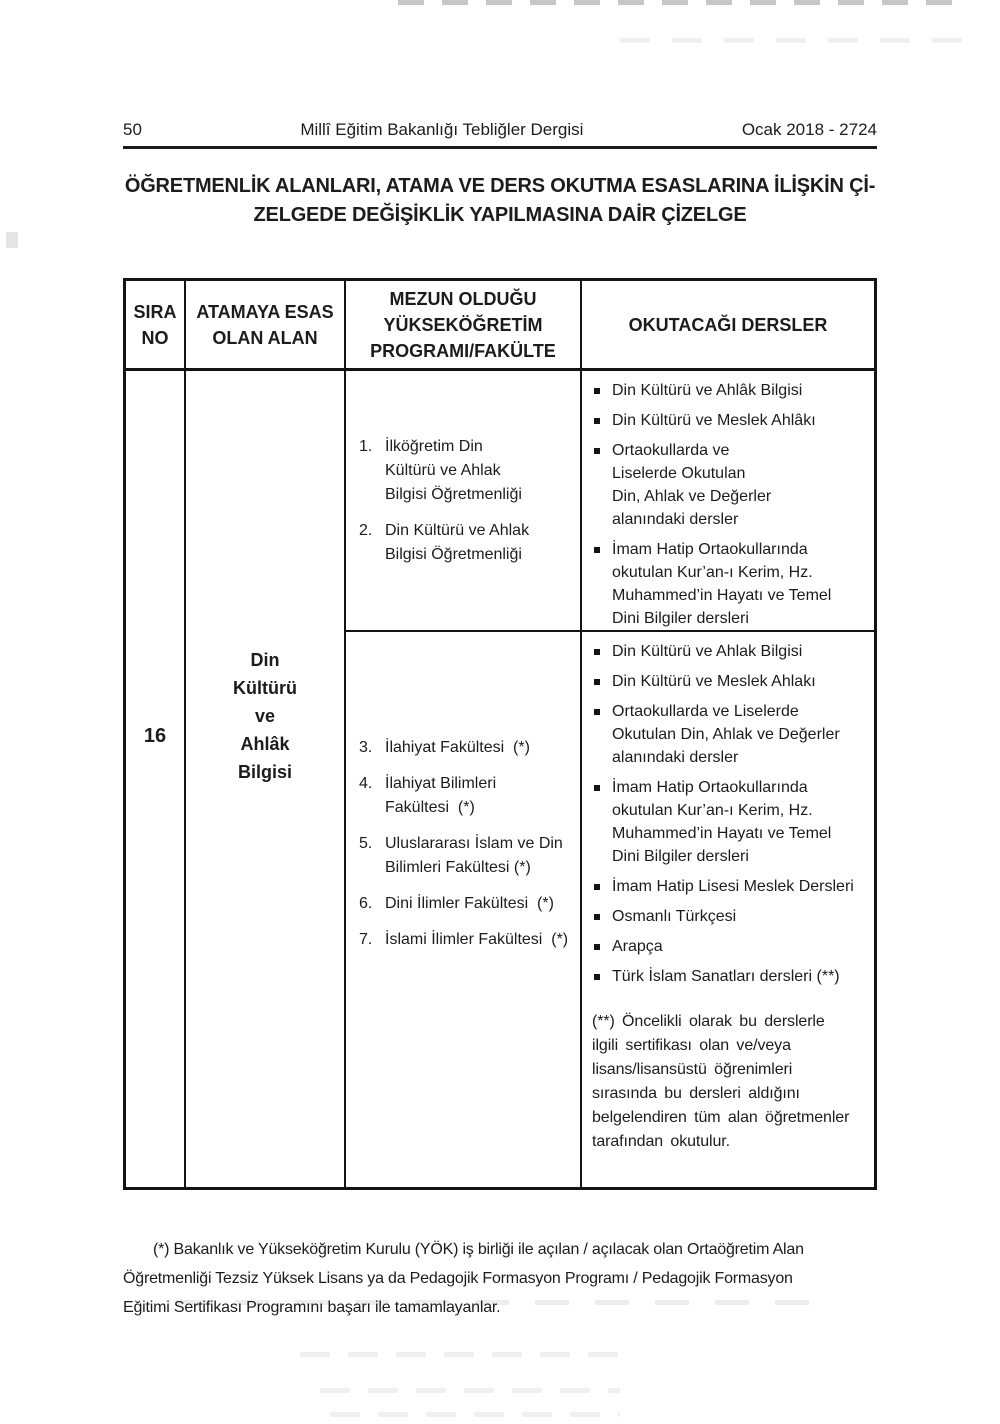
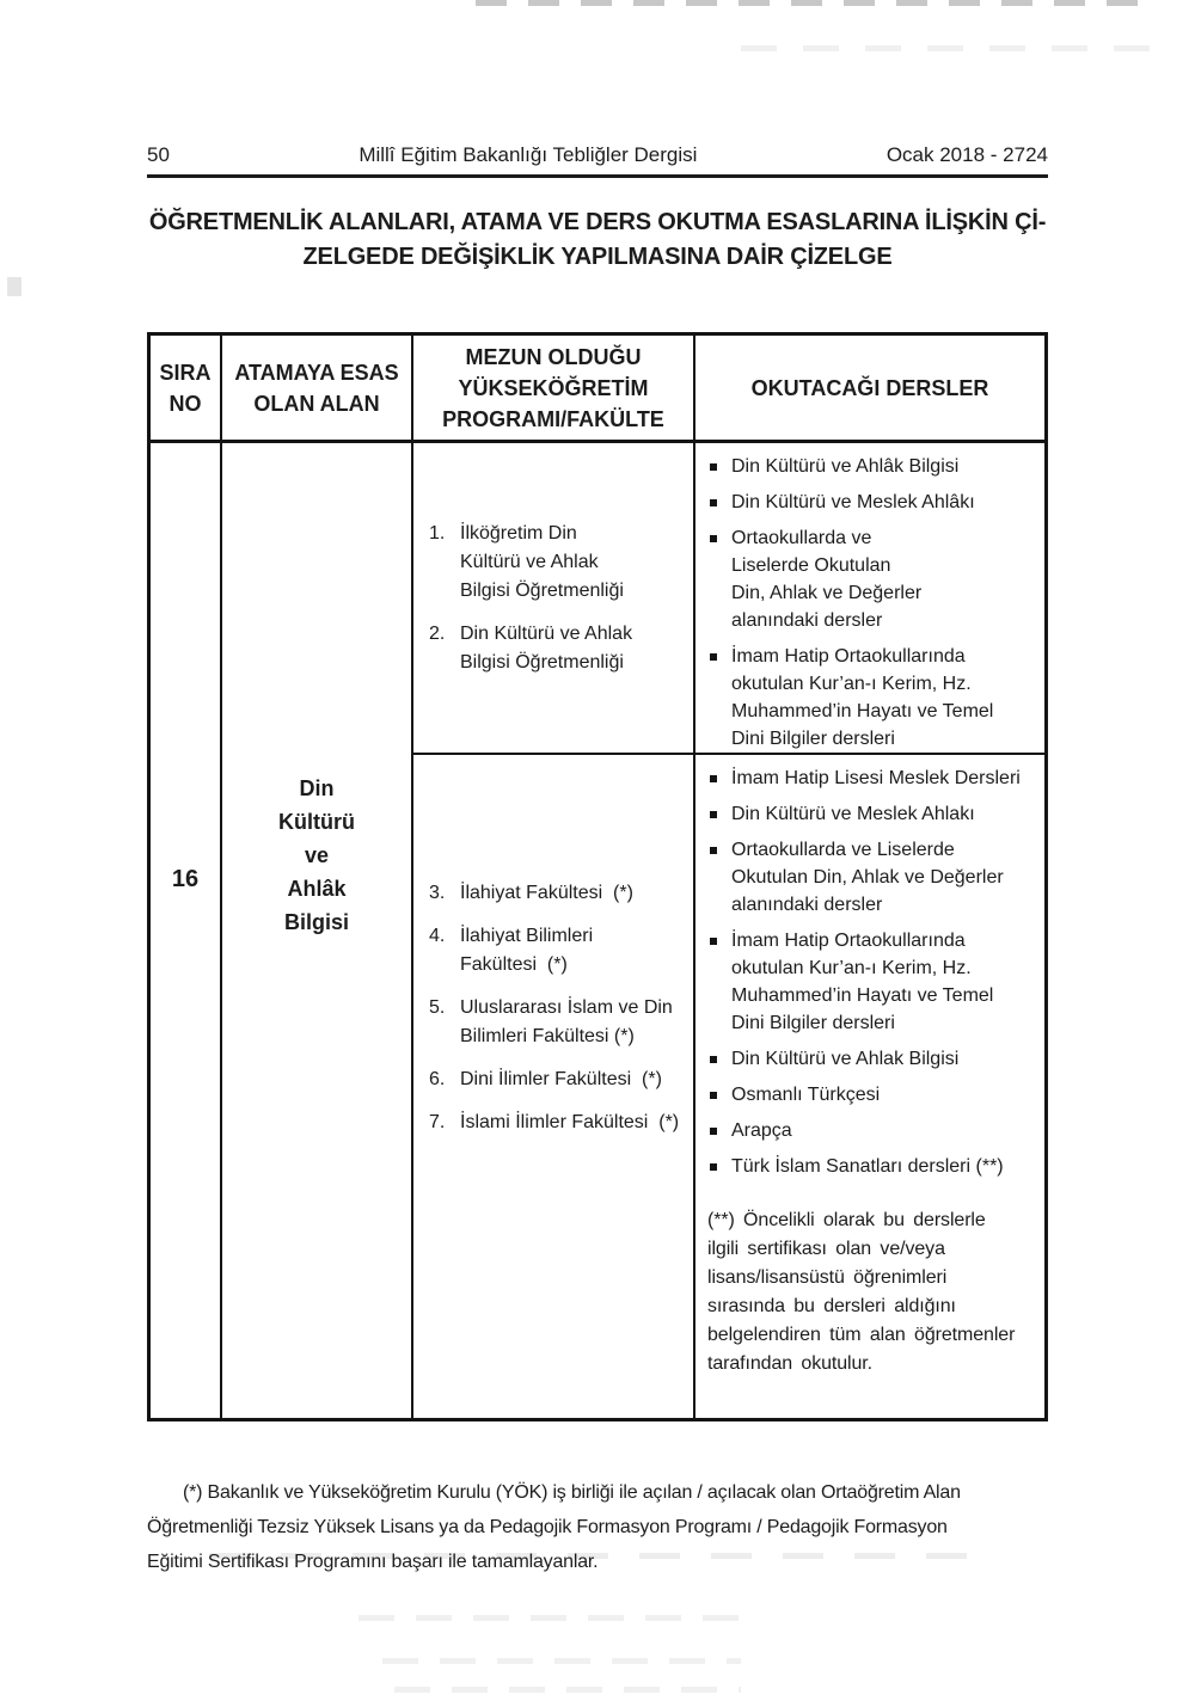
  50
  Millî Eğitim Bakanlığı Tebliğler Dergisi
  Ocak 2018 - 2724
  ÖĞRETMENLİK ALANLARI, ATAMA VE DERS OKUTMA ESASLARINA İLİŞKİN Çİ-
  ZELGEDE DEĞİŞİKLİK YAPILMASINA DAİR ÇİZELGE
  SIRA
  NO
  ATAMAYA ESAS
  OLAN ALAN
  MEZUN OLDUĞU
  YÜKSEKÖĞRETİM
  PROGRAMI/FAKÜLTE
  OKUTACAĞI DERSLER
  16
  Din
  Kültürü
  ve
  Ahlâk
  Bilgisi
  1.
  İlköğretim Din
  Kültürü ve Ahlak
  Bilgisi Öğretmenliği
  2.
  Din Kültürü ve Ahlak
  Bilgisi Öğretmenliği
  Din Kültürü ve Ahlâk Bilgisi
  Din Kültürü ve Meslek Ahlâkı
  Ortaokullarda ve
  Liselerde Okutulan
  Din, Ahlak ve Değerler
  alanındaki dersler
  İmam Hatip Ortaokullarında
  okutulan Kur’an-ı Kerim, Hz.
  Muhammed’in Hayatı ve Temel
  Dini Bilgiler dersleri
  3.
  İlahiyat Fakültesi (*)
  4.
  İlahiyat Bilimleri
  Fakültesi (*)
  5.
  Uluslararası İslam ve Din
  Bilimleri Fakültesi (*)
  6.
  Dini İlimler Fakültesi (*)
  7.
  İslami İlimler Fakültesi (*)
- Din Kültürü ve Ahlak Bilgisi
+ İmam Hatip Lisesi Meslek Dersleri
  Din Kültürü ve Meslek Ahlakı
  Ortaokullarda ve Liselerde
  Okutulan Din, Ahlak ve Değerler
  alanındaki dersler
  İmam Hatip Ortaokullarında
  okutulan Kur’an-ı Kerim, Hz.
  Muhammed’in Hayatı ve Temel
  Dini Bilgiler dersleri
- İmam Hatip Lisesi Meslek Dersleri
+ Din Kültürü ve Ahlak Bilgisi
  Osmanlı Türkçesi
  Arapça
  Türk İslam Sanatları dersleri (**)
  (**) Öncelikli olarak bu derslerle
  ilgili sertifikası olan ve/veya
  lisans/lisansüstü öğrenimleri
  sırasında bu dersleri aldığını
  belgelendiren tüm alan öğretmenler
  tarafından okutulur.
  (*) Bakanlık ve Yükseköğretim Kurulu (YÖK) iş birliği ile açılan / açılacak olan Ortaöğretim Alan
  Öğretmenliği Tezsiz Yüksek Lisans ya da Pedagojik Formasyon Programı / Pedagojik Formasyon
  Eğitimi Sertifikası Programını başarı ile tamamlayanlar.
